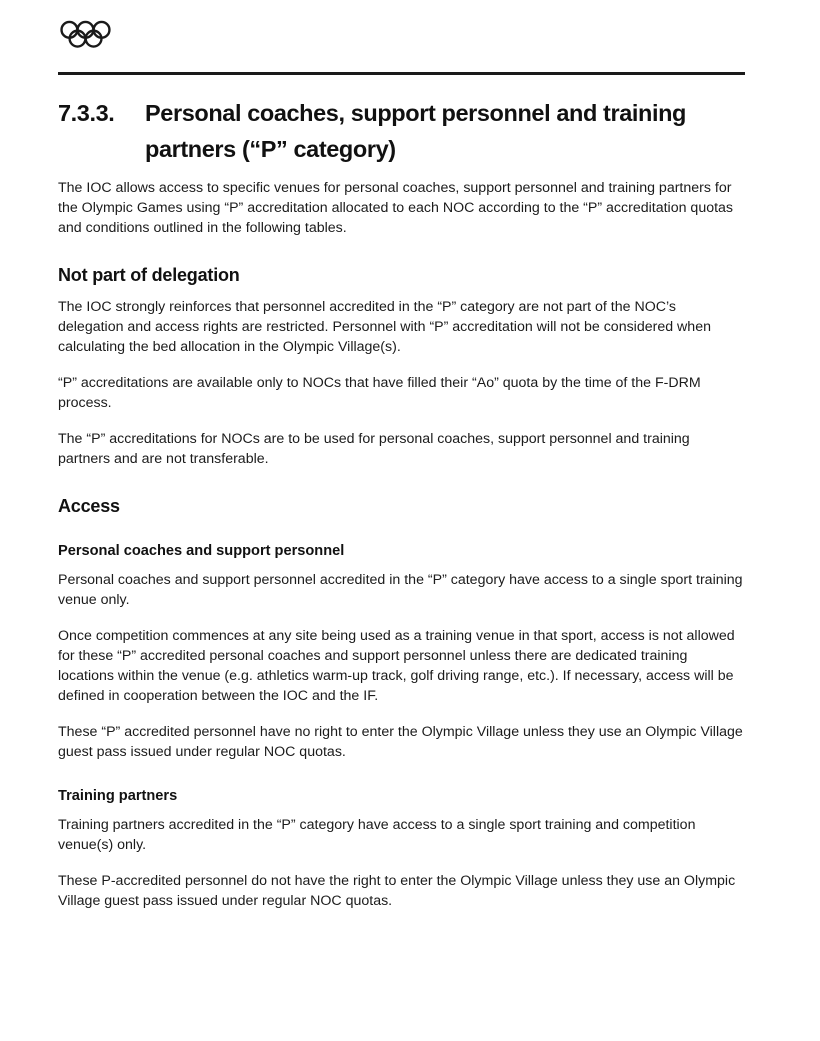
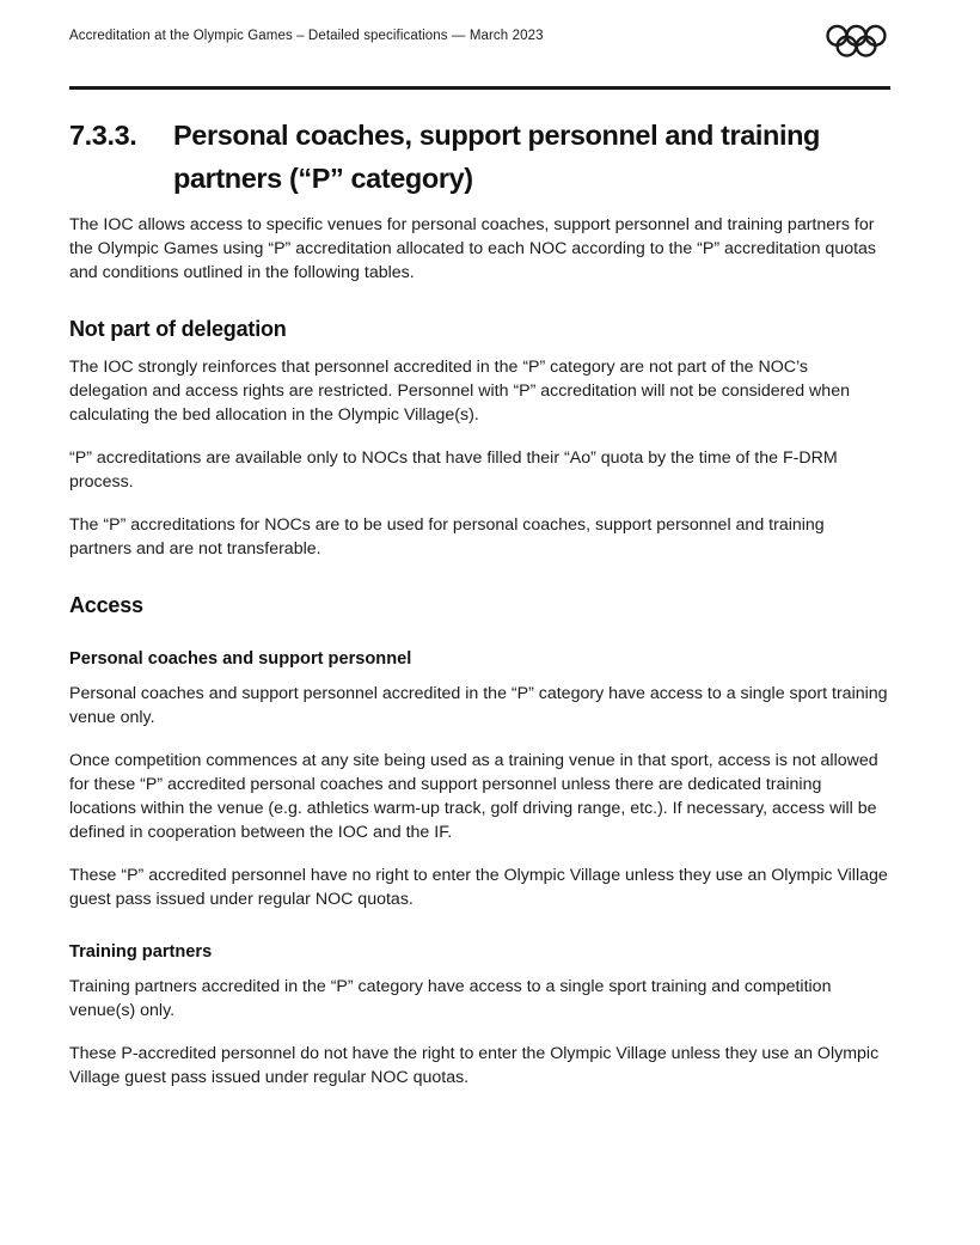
+ Accreditation at the Olympic Games – Detailed specifications — March 2023
  7.3.3.
  Personal coaches, support personnel and training partners (“P” category)
  The IOC allows access to specific venues for personal coaches, support personnel and training partners for the Olympic Games using “P” accreditation allocated to each NOC according to the “P” accreditation quotas and conditions outlined in the following tables.
  Not part of delegation
  The IOC strongly reinforces that personnel accredited in the “P” category are not part of the NOC’s delegation and access rights are restricted. Personnel with “P” accreditation will not be considered when calculating the bed allocation in the Olympic Village(s).
  “P” accreditations are available only to NOCs that have filled their “Ao” quota by the time of the F-DRM process.
  The “P” accreditations for NOCs are to be used for personal coaches, support personnel and training partners and are not transferable.
  Access
  Personal coaches and support personnel
  Personal coaches and support personnel accredited in the “P” category have access to a single sport training venue only.
  Once competition commences at any site being used as a training venue in that sport, access is not allowed for these “P” accredited personal coaches and support personnel unless there are dedicated training locations within the venue (e.g. athletics warm-up track, golf driving range, etc.). If necessary, access will be defined in cooperation between the IOC and the IF.
  These “P” accredited personnel have no right to enter the Olympic Village unless they use an Olympic Village guest pass issued under regular NOC quotas.
  Training partners
  Training partners accredited in the “P” category have access to a single sport training and competition venue(s) only.
  These P-accredited personnel do not have the right to enter the Olympic Village unless they use an Olympic Village guest pass issued under regular NOC quotas.
